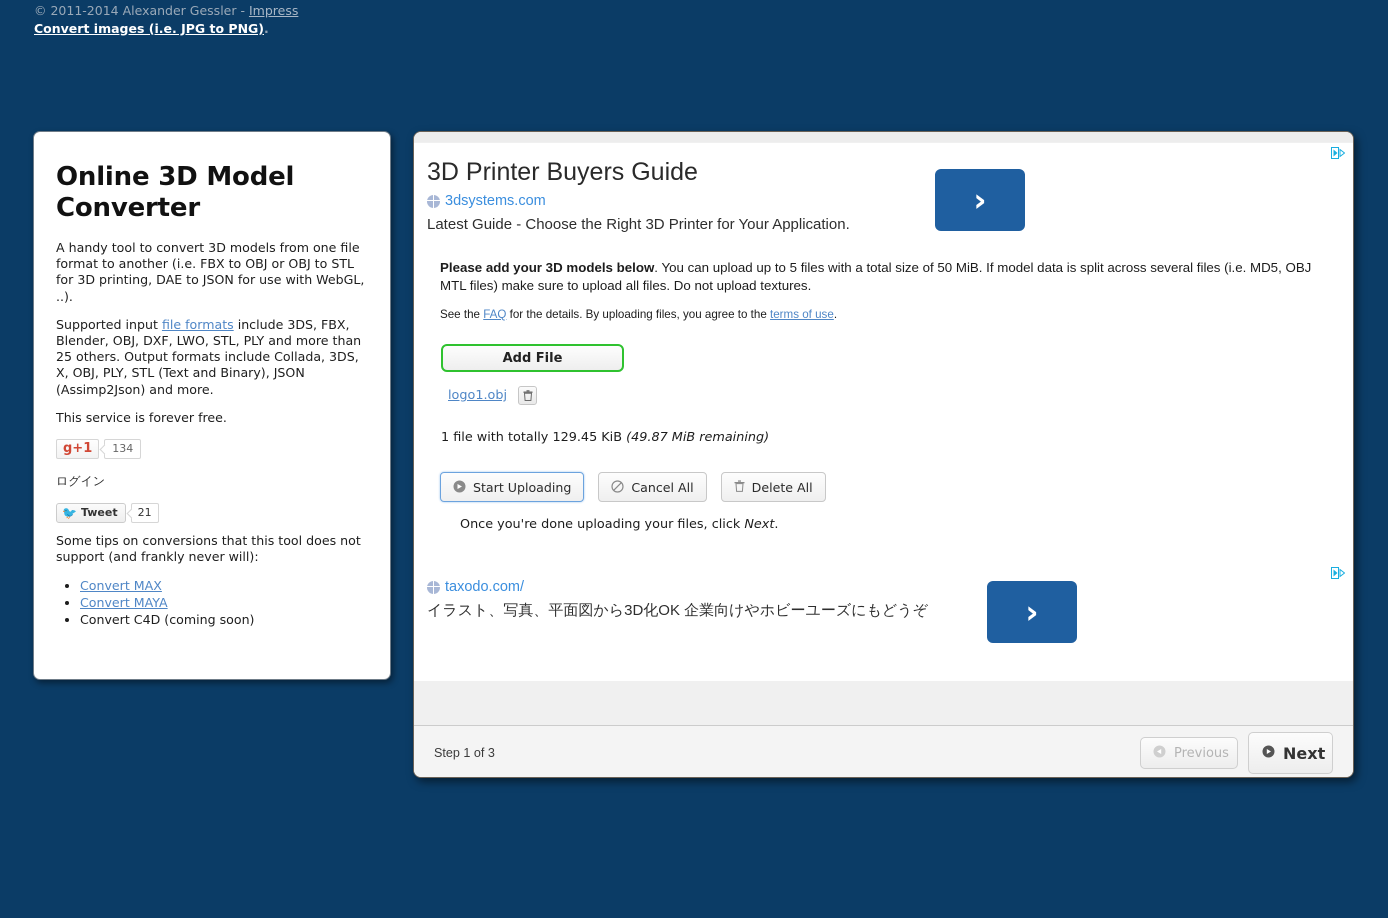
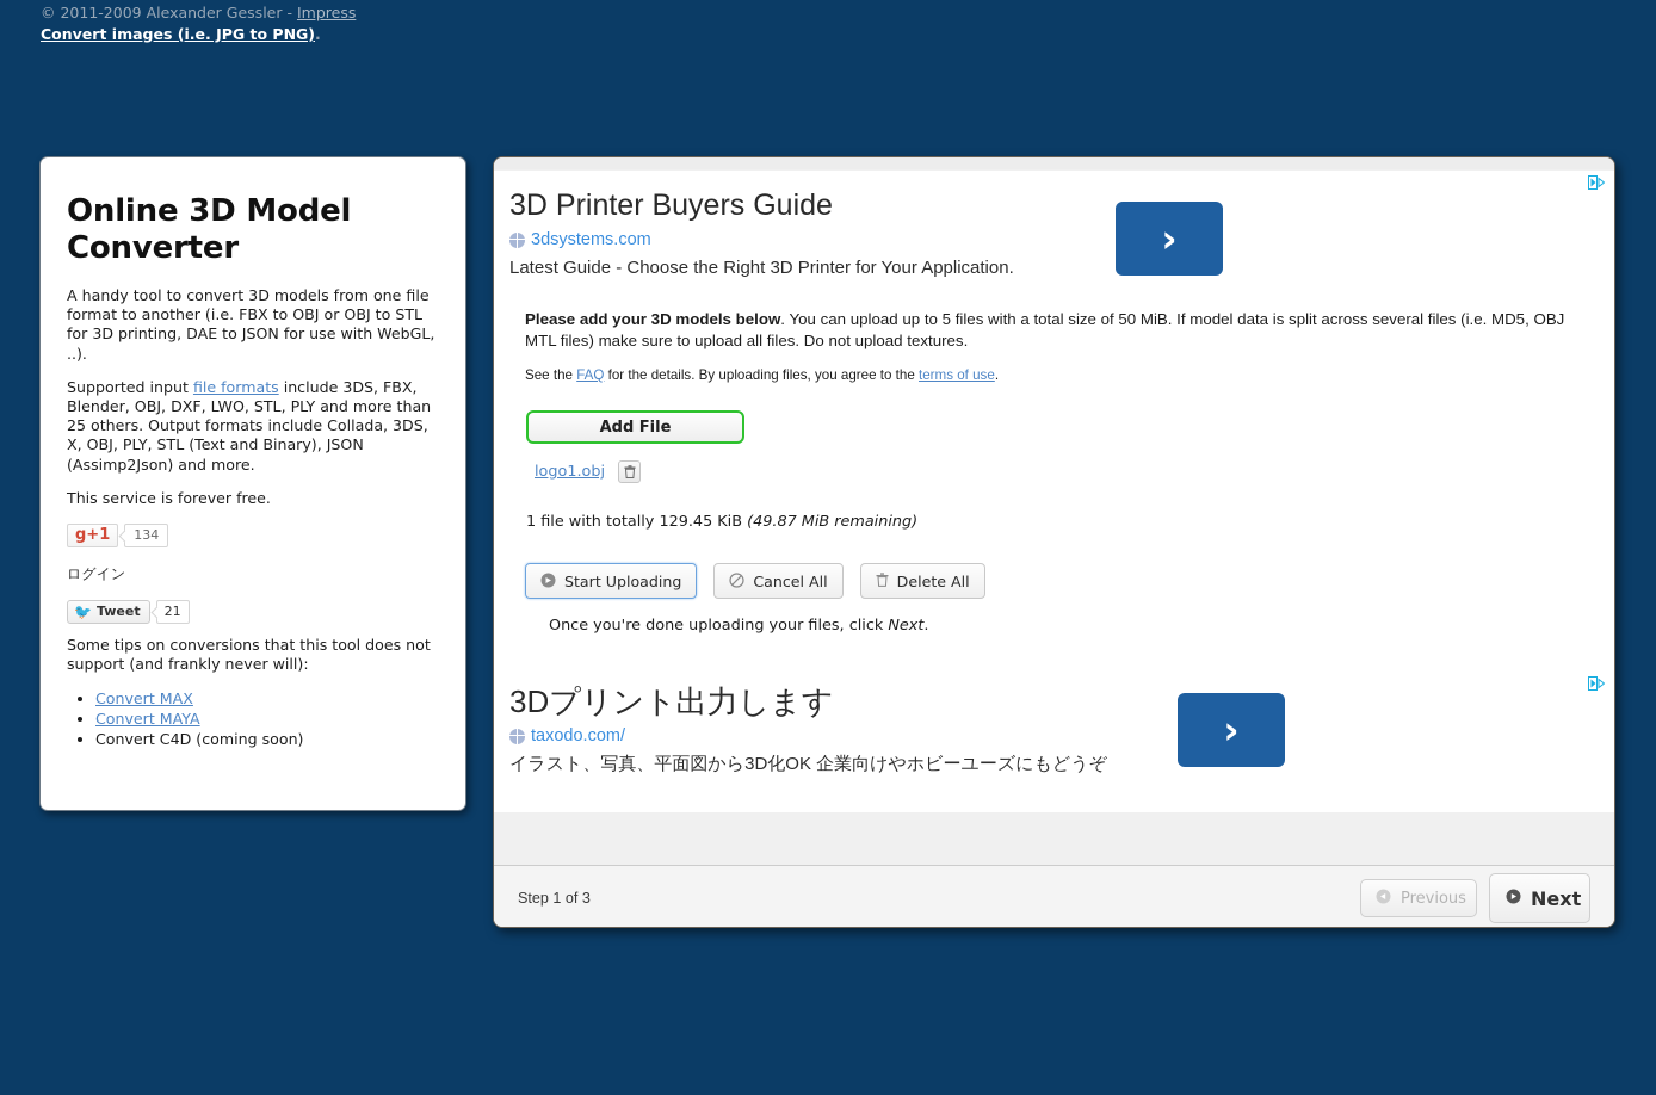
- © 2011-2014 Alexander Gessler - Impress
+ © 2011-2009 Alexander Gessler - Impress
  Convert images (i.e. JPG to PNG).
  Online 3D Model Converter
  A handy tool to convert 3D models from one file format to another (i.e. FBX to OBJ or OBJ to STL for 3D printing, DAE to JSON for use with WebGL, ..).
  Supported input file formats include 3DS, FBX, Blender, OBJ, DXF, LWO, STL, PLY and more than 25 others. Output formats include Collada, 3DS, X, OBJ, PLY, STL (Text and Binary), JSON (Assimp2Json) and more.
  This service is forever free.
  g+1
  134
  ログイン
  🐦
  Tweet
  21
  Some tips on conversions that this tool does not support (and frankly never will):
  Convert MAX
  Convert MAYA
  Convert C4D (coming soon)
  3D Printer Buyers Guide
  3dsystems.com
  Latest Guide - Choose the Right 3D Printer for Your Application.
  ›
  Please add your 3D models below. You can upload up to 5 files with a total size of 50 MiB. If model data is split across several files (i.e. MD5, OBJ MTL files) make sure to upload all files. Do not upload textures.
  See the FAQ for the details. By uploading files, you agree to the terms of use.
  Add File
  logo1.obj
  1 file with totally 129.45 KiB (49.87 MiB remaining)
  Start Uploading
  Cancel All
  Delete All
  Once you're done uploading your files, click Next.
+ 3Dプリント出力します
  taxodo.com/
  イラスト、写真、平面図から3D化OK 企業向けやホビーユーズにもどうぞ
  ›
  Step 1 of 3
  Previous
  Next
